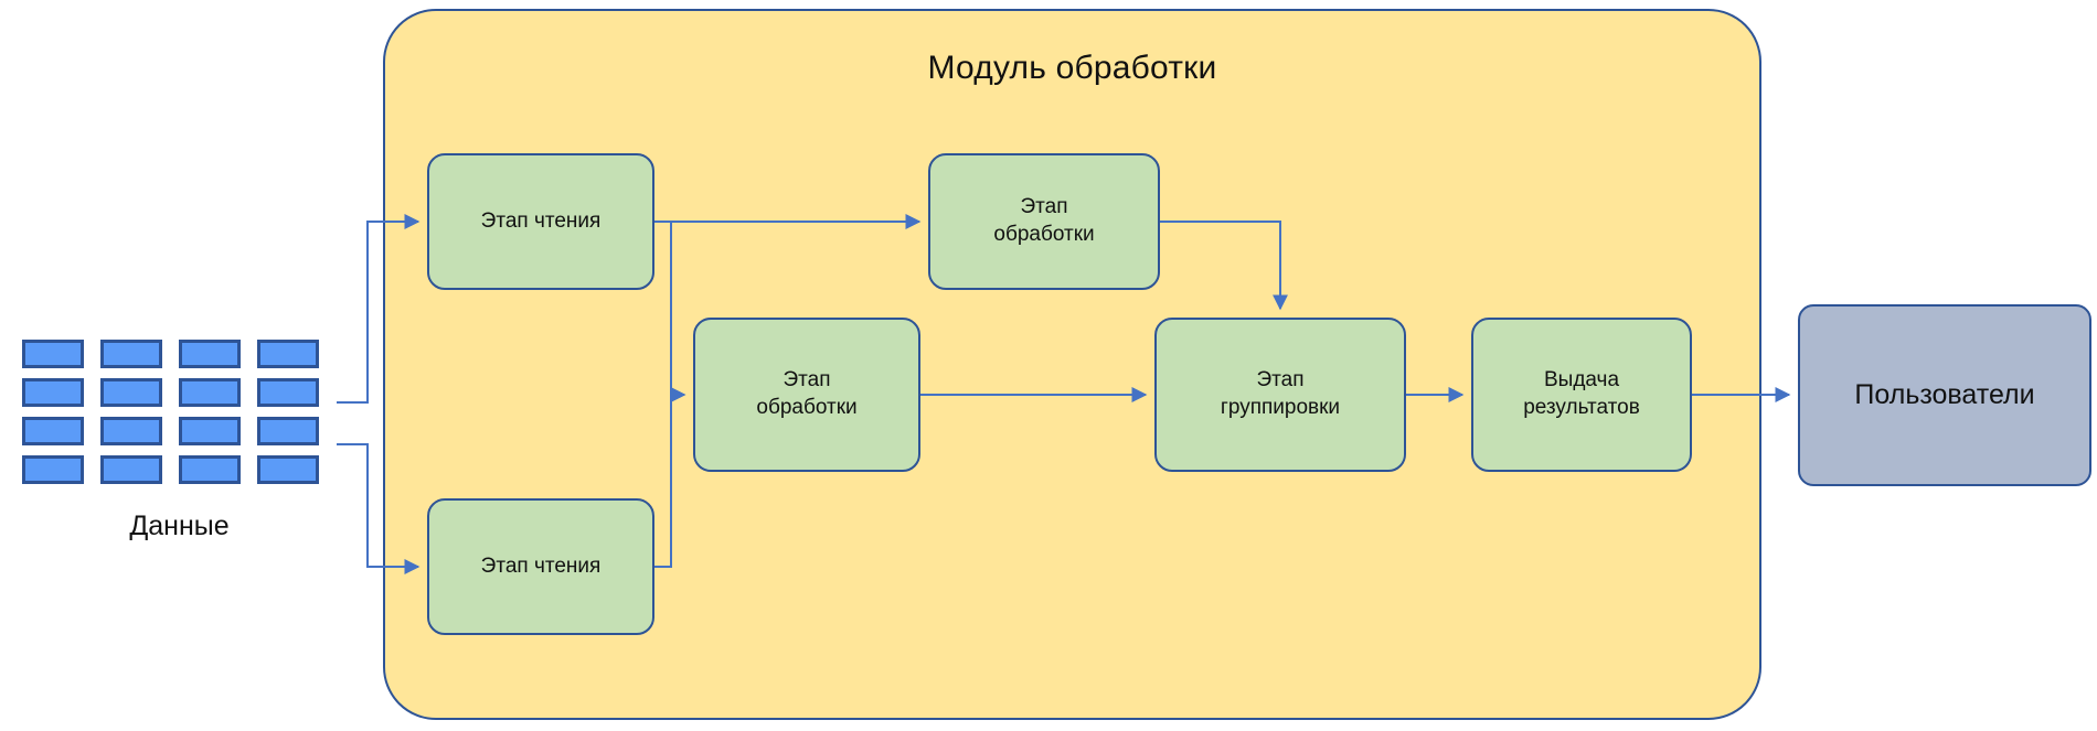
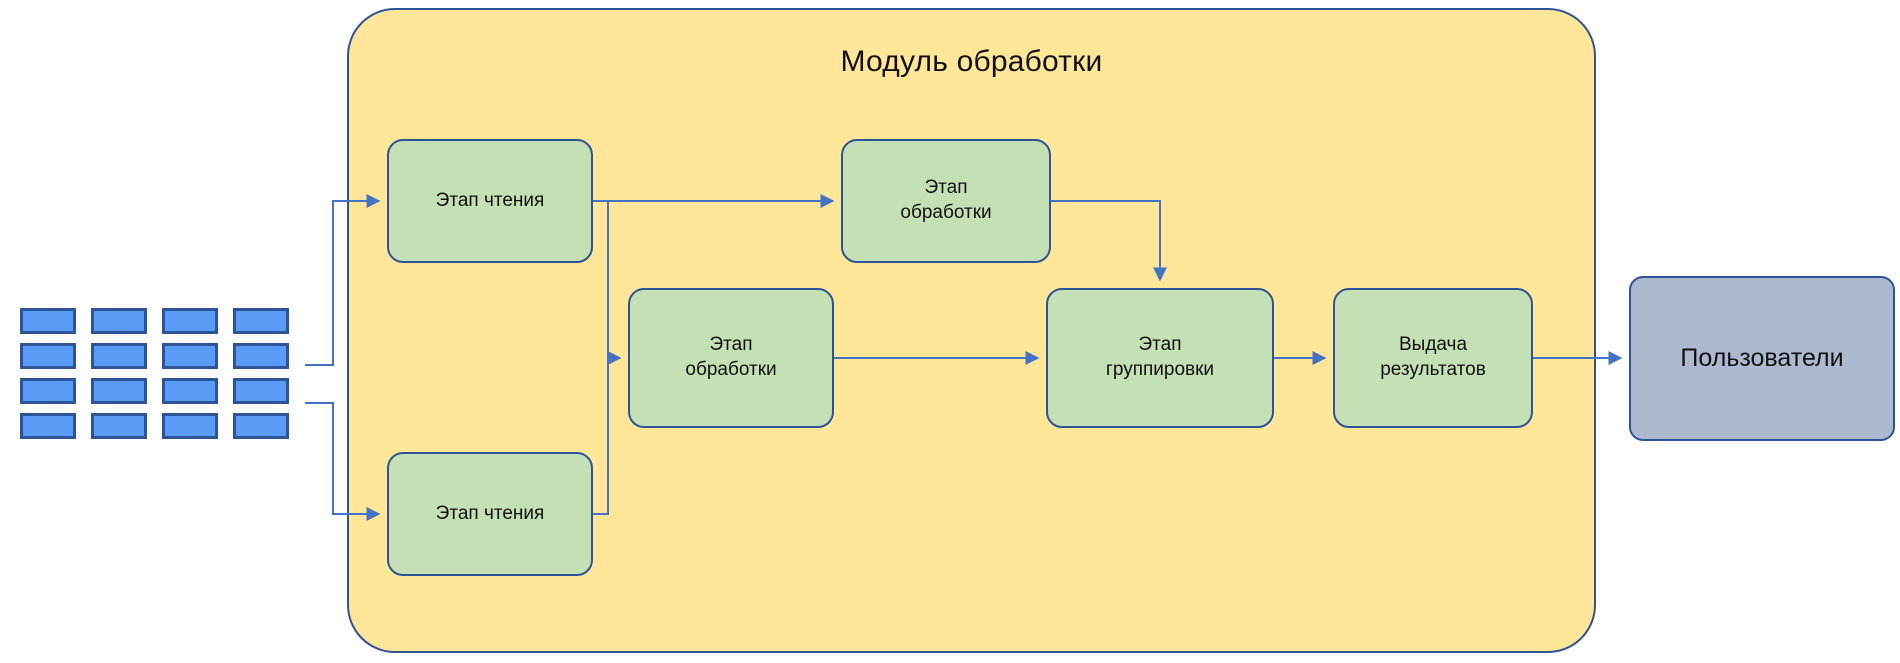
  Модуль обработки
- Данные
  Этап чтения
  Этап чтения
  Этап
  обработки
  Этап
  обработки
  Этап
  группировки
  Выдача
  результатов
  Пользователи
